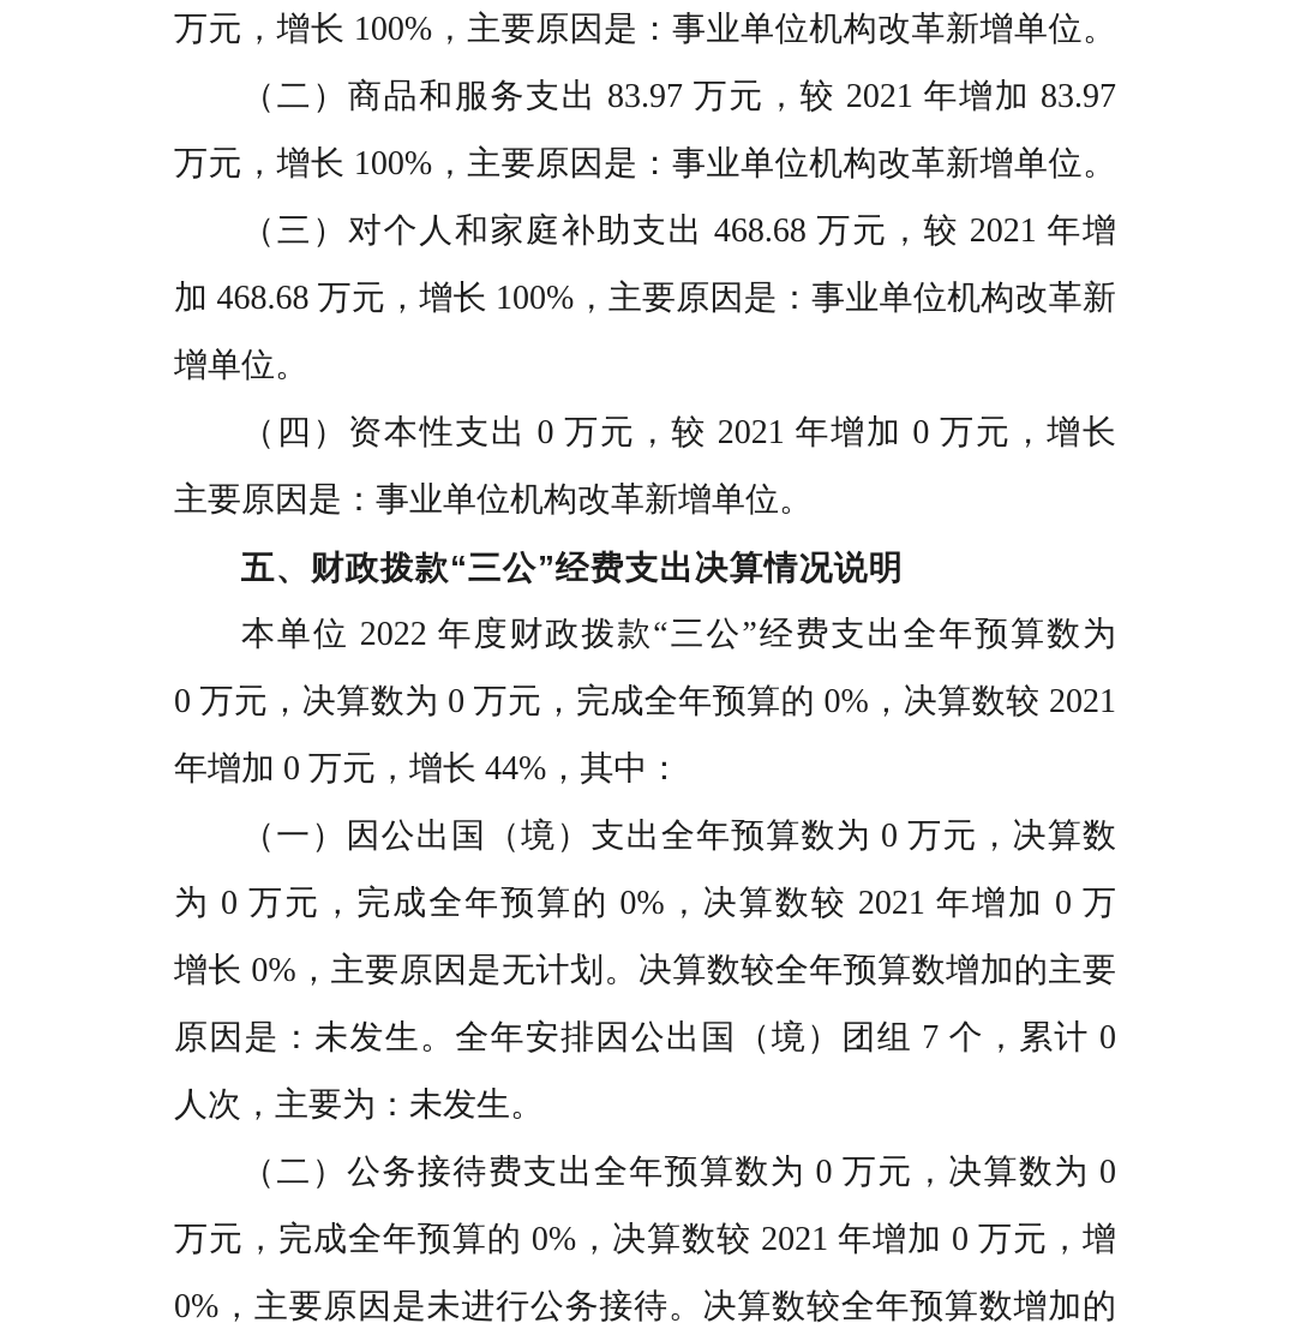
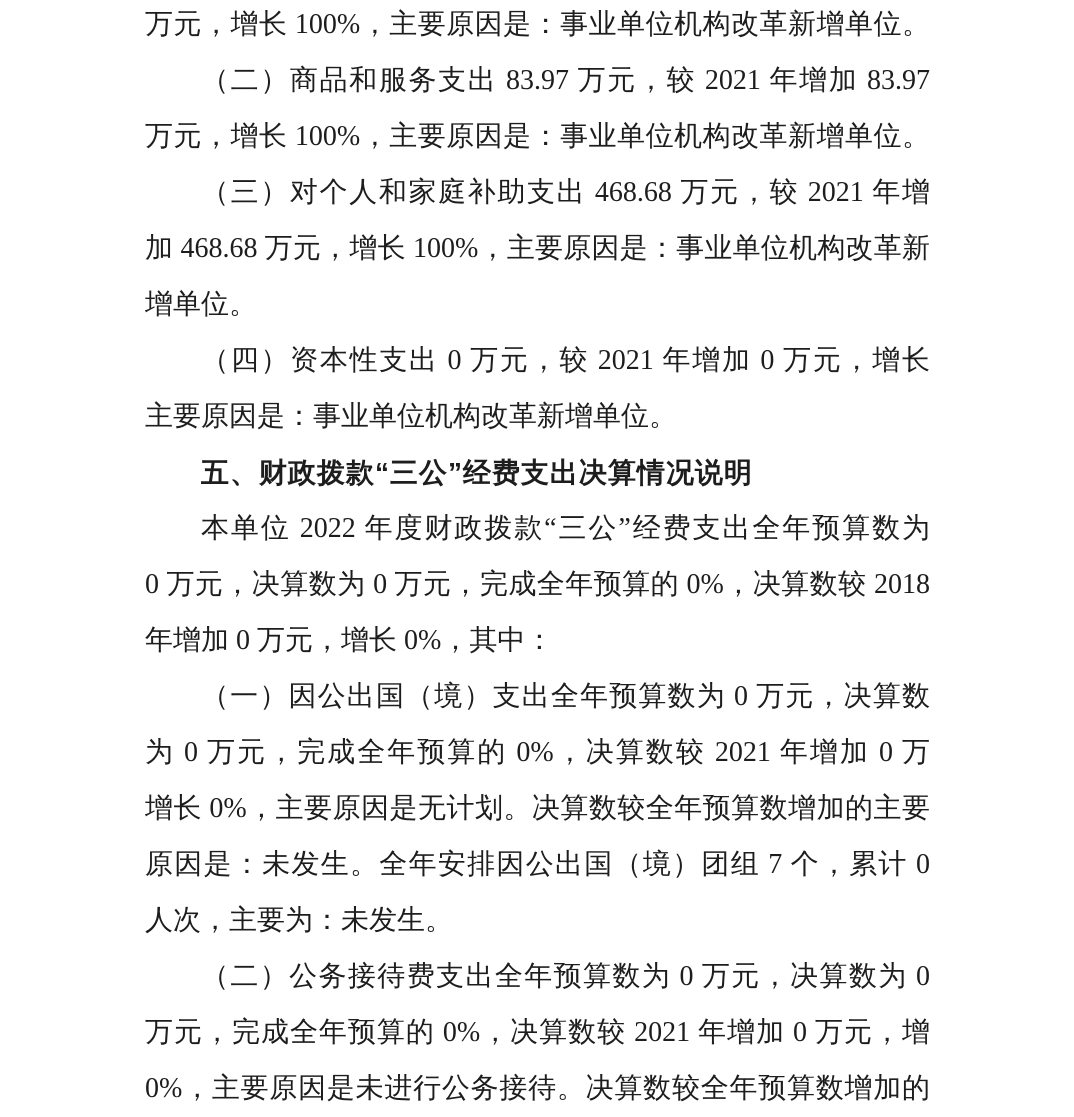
  万元，增长 100%，主要原因是：事业单位机构改革新增单位。
  （二）商品和服务支出 83.97 万元，较 2021 年增加 83.97
  万元，增长 100%，主要原因是：事业单位机构改革新增单位。
  （三）对个人和家庭补助支出 468.68 万元，较 2021 年增
  加 468.68 万元，增长 100%，主要原因是：事业单位机构改革新
  增单位。
  （四）资本性支出 0 万元，较 2021 年增加 0 万元，增长
  主要原因是：事业单位机构改革新增单位。
  五、财政拨款“三公”经费支出决算情况说明
  本单位 2022 年度财政拨款“三公”经费支出全年预算数为
- 0 万元，决算数为 0 万元，完成全年预算的 0%，决算数较 2021
+ 0 万元，决算数为 0 万元，完成全年预算的 0%，决算数较 2018
- 年增加 0 万元，增长 44%，其中：
+ 年增加 0 万元，增长 0%，其中：
  （一）因公出国（境）支出全年预算数为 0 万元，决算数
  为 0 万元，完成全年预算的 0%，决算数较 2021 年增加 0 万
  增长 0%，主要原因是无计划。决算数较全年预算数增加的主要
  原因是：未发生。全年安排因公出国（境）团组 7 个，累计 0
  人次，主要为：未发生。
  （二）公务接待费支出全年预算数为 0 万元，决算数为 0
  万元，完成全年预算的 0%，决算数较 2021 年增加 0 万元，增
  0%，主要原因是未进行公务接待。决算数较全年预算数增加的
